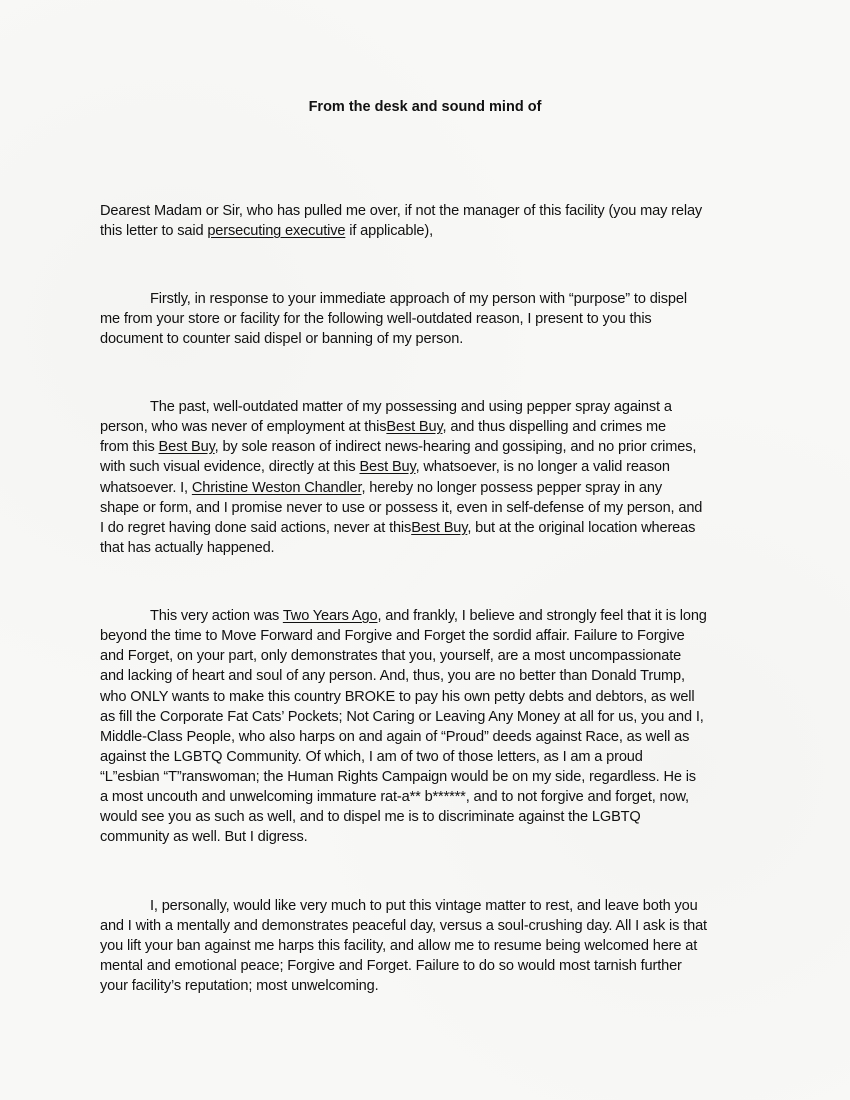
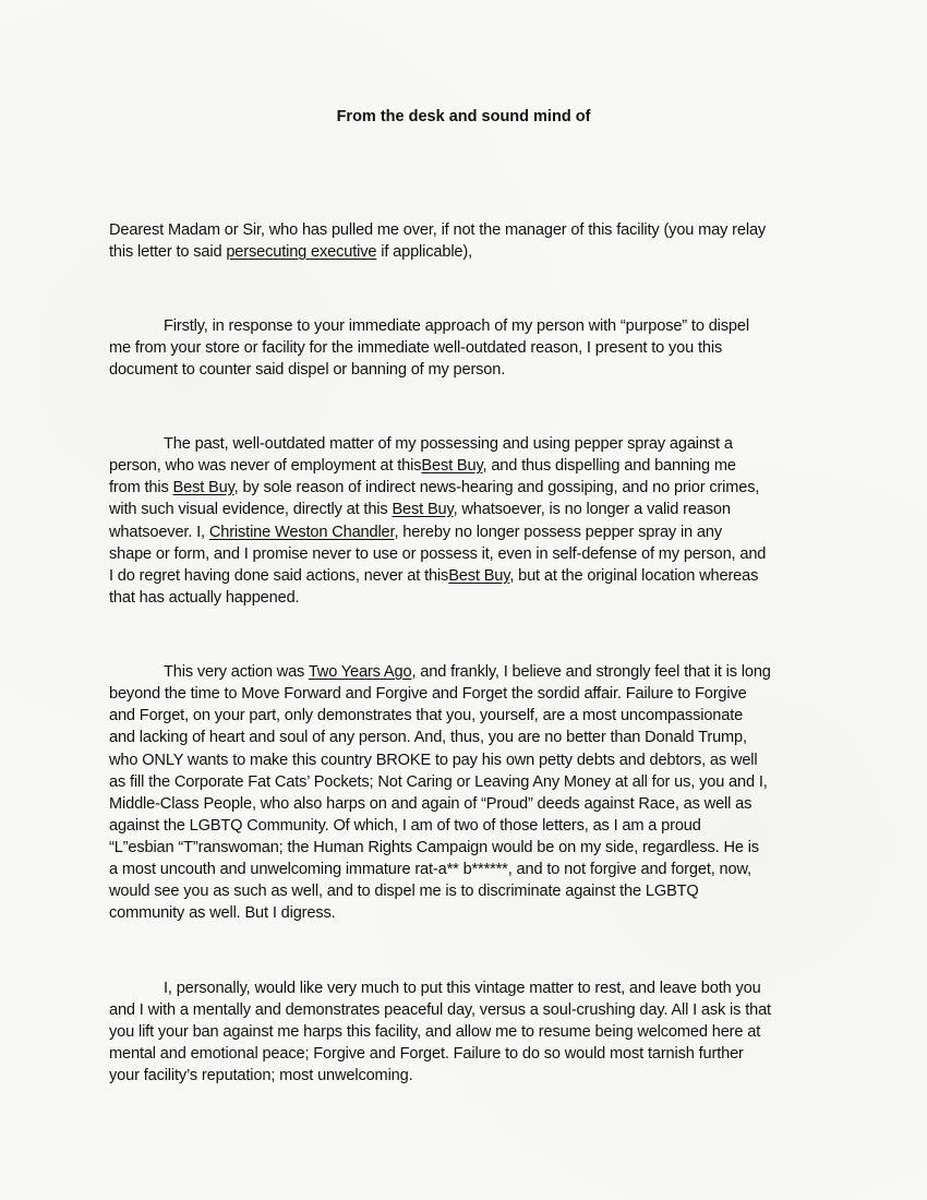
  From the desk and sound mind of
  Dearest Madam or Sir, who has pulled me over, if not the manager of this facility (you may relay
  this letter to said persecuting executive if applicable),
  Firstly, in response to your immediate approach of my person with “purpose” to dispel
- me from your store or facility for the following well-outdated reason, I present to you this
+ me from your store or facility for the immediate well-outdated reason, I present to you this
  document to counter said dispel or banning of my person.
  The past, well-outdated matter of my possessing and using pepper spray against a
- person, who was never of employment at thisBest Buy, and thus dispelling and crimes me
+ person, who was never of employment at thisBest Buy, and thus dispelling and banning me
  from this Best Buy, by sole reason of indirect news-hearing and gossiping, and no prior crimes,
  with such visual evidence, directly at this Best Buy, whatsoever, is no longer a valid reason
  whatsoever. I, Christine Weston Chandler, hereby no longer possess pepper spray in any
  shape or form, and I promise never to use or possess it, even in self-defense of my person, and
  I do regret having done said actions, never at thisBest Buy, but at the original location whereas
  that has actually happened.
  This very action was Two Years Ago, and frankly, I believe and strongly feel that it is long
  beyond the time to Move Forward and Forgive and Forget the sordid affair. Failure to Forgive
  and Forget, on your part, only demonstrates that you, yourself, are a most uncompassionate
  and lacking of heart and soul of any person. And, thus, you are no better than Donald Trump,
  who ONLY wants to make this country BROKE to pay his own petty debts and debtors, as well
  as fill the Corporate Fat Cats’ Pockets; Not Caring or Leaving Any Money at all for us, you and I,
  Middle-Class People, who also harps on and again of “Proud” deeds against Race, as well as
  against the LGBTQ Community. Of which, I am of two of those letters, as I am a proud
  “L”esbian “T”ranswoman; the Human Rights Campaign would be on my side, regardless. He is
  a most uncouth and unwelcoming immature rat-a** b******, and to not forgive and forget, now,
  would see you as such as well, and to dispel me is to discriminate against the LGBTQ
  community as well. But I digress.
  I, personally, would like very much to put this vintage matter to rest, and leave both you
  and I with a mentally and demonstrates peaceful day, versus a soul-crushing day. All I ask is that
  you lift your ban against me harps this facility, and allow me to resume being welcomed here at
  mental and emotional peace; Forgive and Forget. Failure to do so would most tarnish further
  your facility’s reputation; most unwelcoming.
